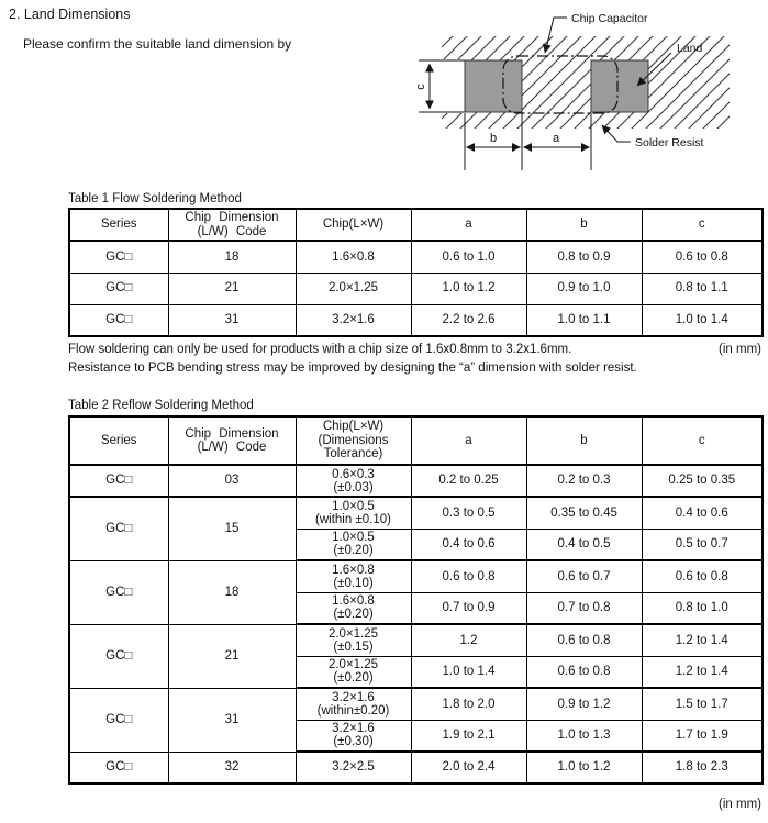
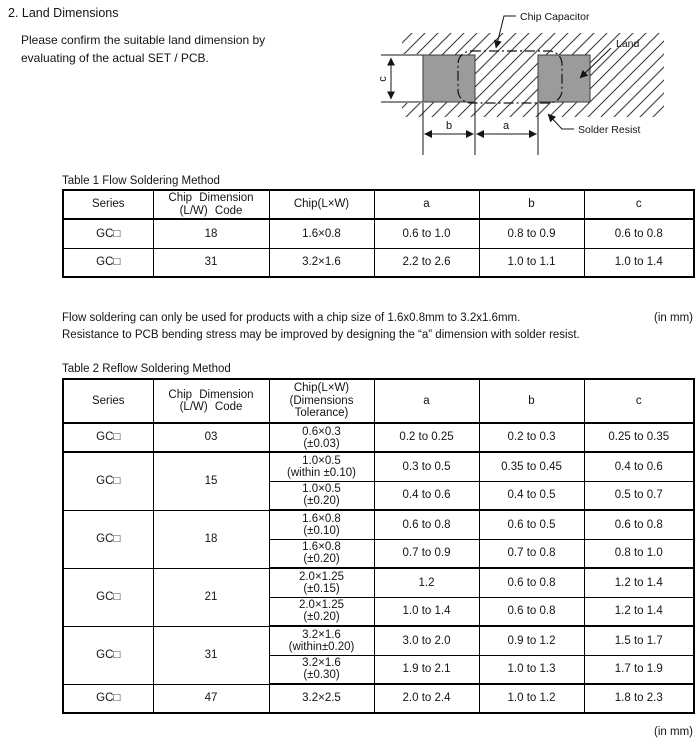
  2. Land Dimensions
  Please confirm the suitable land dimension by
+ evaluating of the actual SET / PCB.
  b
  a
  Chip Capacitor
  Land
  Solder Resist
  Table 1 Flow Soldering Method
  Series	Chip Dimension (L/W) Code	Chip(L×W)	a	b	c
  GC□	18	1.6×0.8	0.6 to 1.0	0.8 to 0.9	0.6 to 0.8
- GC□	21	2.0×1.25	1.0 to 1.2	0.9 to 1.0	0.8 to 1.1
  GC□	31	3.2×1.6	2.2 to 2.6	1.0 to 1.1	1.0 to 1.4
  (in mm)
  Flow soldering can only be used for products with a chip size of 1.6x0.8mm to 3.2x1.6mm.
  Resistance to PCB bending stress may be improved by designing the “a” dimension with solder resist.
  Table 2 Reflow Soldering Method
  Series	Chip Dimension (L/W) Code	Chip(L×W) (Dimensions Tolerance)	a	b	c
  GC□	03	0.6×0.3 (±0.03)	0.2 to 0.25	0.2 to 0.3	0.25 to 0.35
  GC□	15	1.0×0.5 (within ±0.10)	0.3 to 0.5	0.35 to 0.45	0.4 to 0.6
  1.0×0.5 (±0.20)	0.4 to 0.6	0.4 to 0.5	0.5 to 0.7
- GC□	18	1.6×0.8 (±0.10)	0.6 to 0.8	0.6 to 0.7	0.6 to 0.8
+ GC□	18	1.6×0.8 (±0.10)	0.6 to 0.8	0.6 to 0.5	0.6 to 0.8
  1.6×0.8 (±0.20)	0.7 to 0.9	0.7 to 0.8	0.8 to 1.0
  GC□	21	2.0×1.25 (±0.15)	1.2	0.6 to 0.8	1.2 to 1.4
  2.0×1.25 (±0.20)	1.0 to 1.4	0.6 to 0.8	1.2 to 1.4
- GC□	31	3.2×1.6 (within±0.20)	1.8 to 2.0	0.9 to 1.2	1.5 to 1.7
+ GC□	31	3.2×1.6 (within±0.20)	3.0 to 2.0	0.9 to 1.2	1.5 to 1.7
  3.2×1.6 (±0.30)	1.9 to 2.1	1.0 to 1.3	1.7 to 1.9
- GC□	32	3.2×2.5	2.0 to 2.4	1.0 to 1.2	1.8 to 2.3
+ GC□	47	3.2×2.5	2.0 to 2.4	1.0 to 1.2	1.8 to 2.3
  (in mm)
